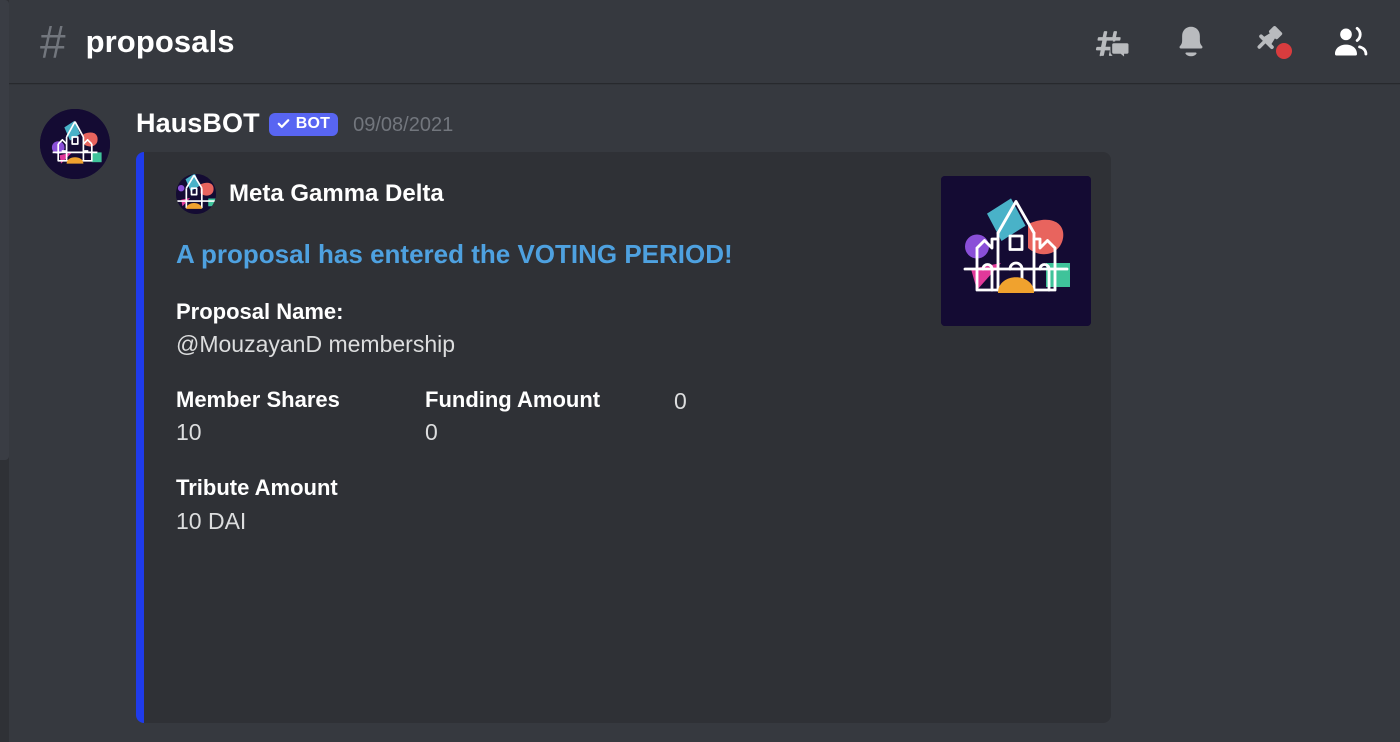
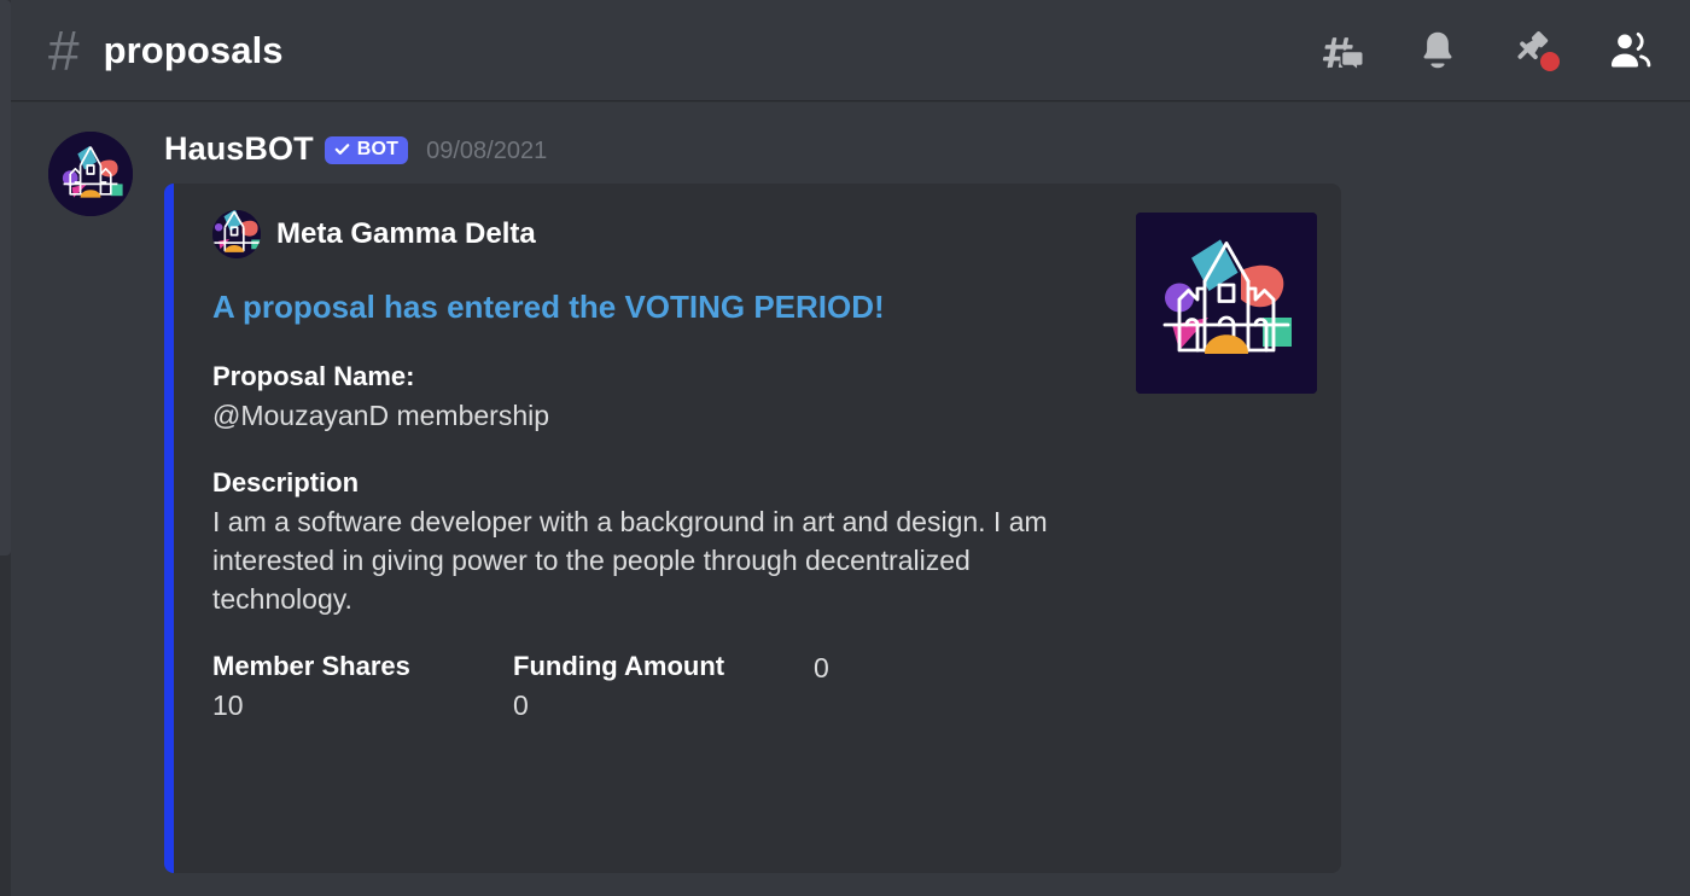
  #
  proposals
  HausBOT
  BOT
  09/08/2021
  Meta Gamma Delta
  A proposal has entered the VOTING PERIOD!
  Proposal Name:
  @MouzayanD membership
+ Description
+ I am a software developer with a background in art and design. I am interested in giving power to the people through decentralized technology.
  Member Shares
  10
  Funding Amount
  0
  0
- Tribute Amount
- 10 DAI
